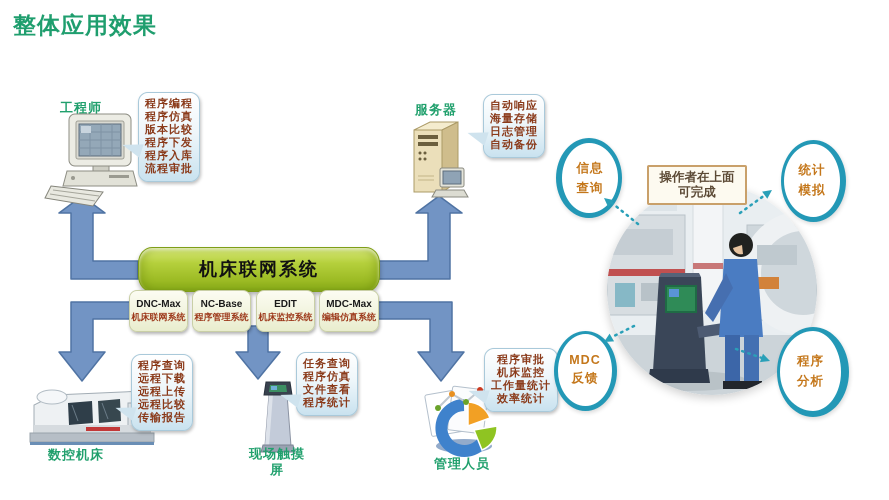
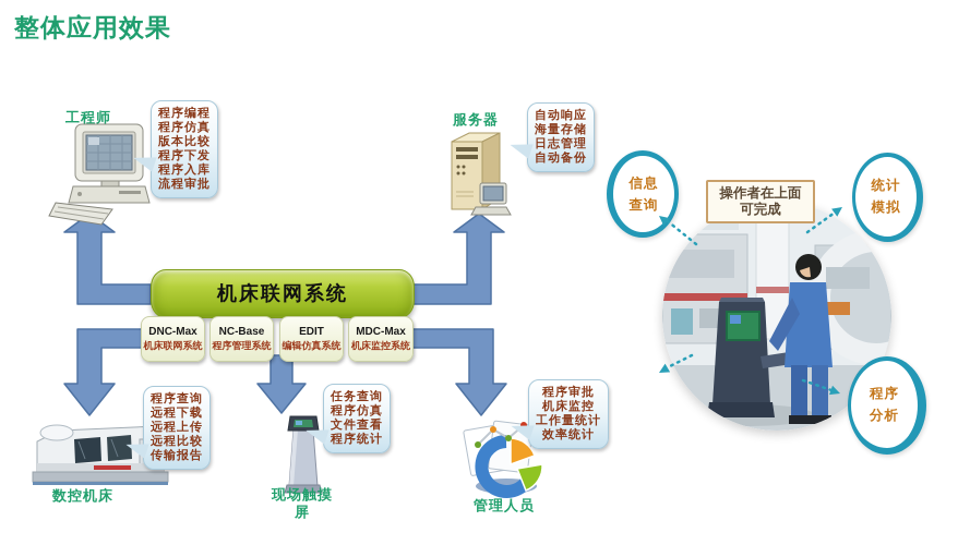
  整体应用效果
  工程师
  程序编程
  程序仿真
  版本比较
  程序下发
  程序入库
  流程审批
  服务器
  自动响应
  海量存储
  日志管理
  自动备份
  机床联网系统
  DNC-Max
  机床联网系统
  NC-Base
  程序管理系统
  EDIT
- 机床监控系统
+ 编辑仿真系统
  MDC-Max
- 编辑仿真系统
+ 机床监控系统
  数控机床
  程序查询
  远程下载
  远程上传
  远程比较
  传输报告
  现场触摸屏
  任务查询
  程序仿真
  文件查看
  程序统计
  管理人员
  程序审批
  机床监控
  工作量统计
  效率统计
  操作者在上面
  可完成
  信息
  查询
  统计
  模拟
- MDC
- 反馈
  程序
  分析
